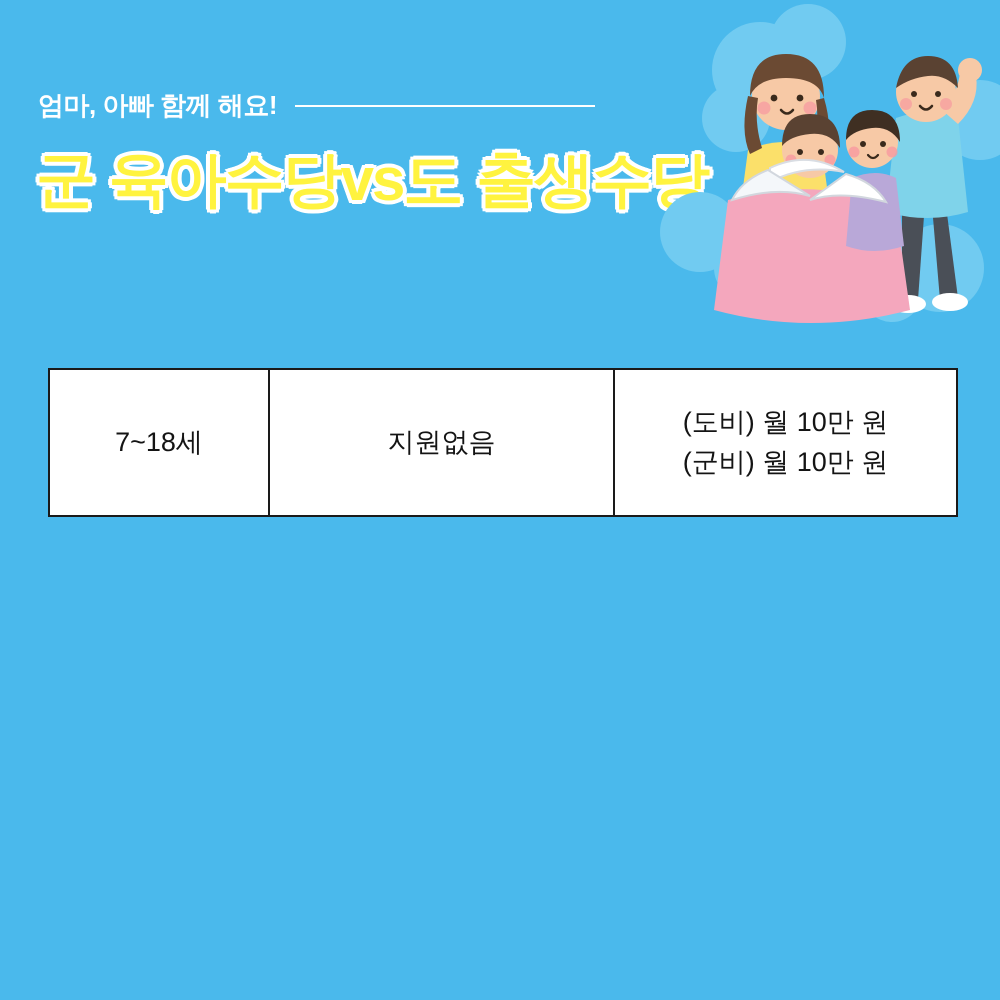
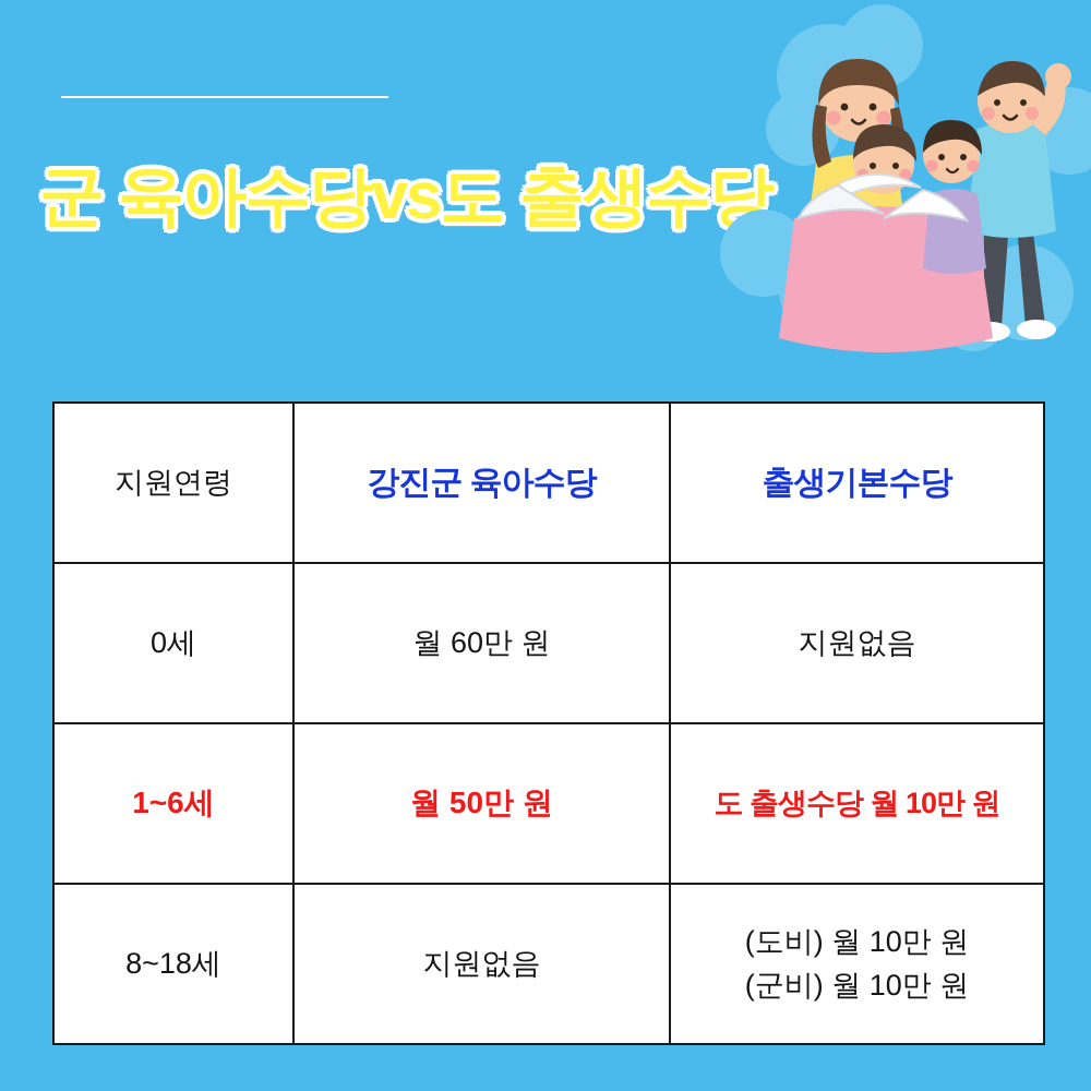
- 엄마, 아빠 함께 해요!
  군 육아수당vs도 출생수당
+ 지원연령	강진군 육아수당	출생기본수당
+ 0세	월 60만 원	지원없음
+ 1~6세	월 50만 원	도 출생수당 월 10만 원
- 7~18세	지원없음	(도비) 월 10만 원 (군비) 월 10만 원
+ 8~18세	지원없음	(도비) 월 10만 원 (군비) 월 10만 원
